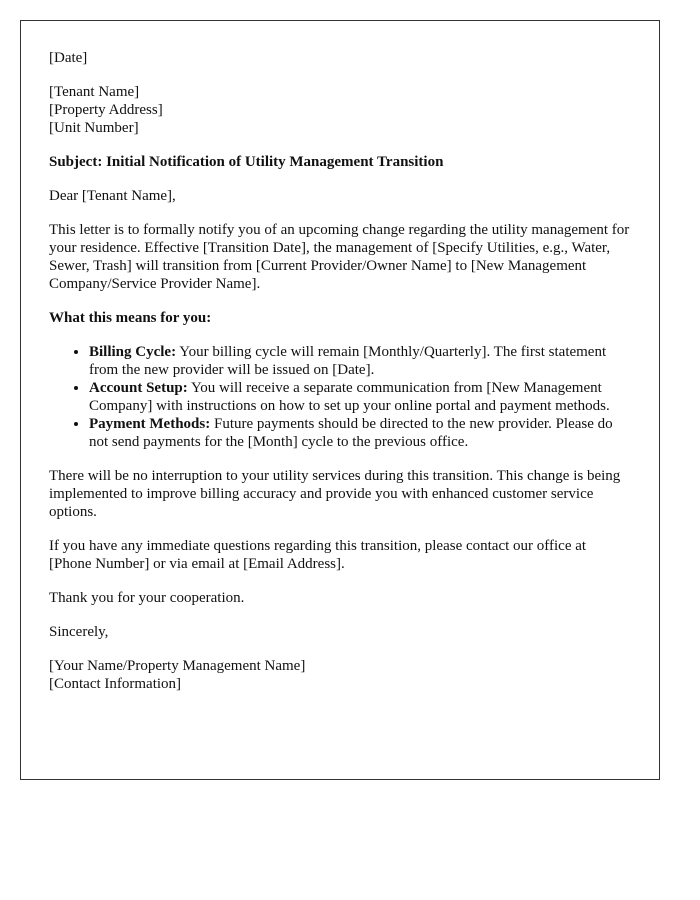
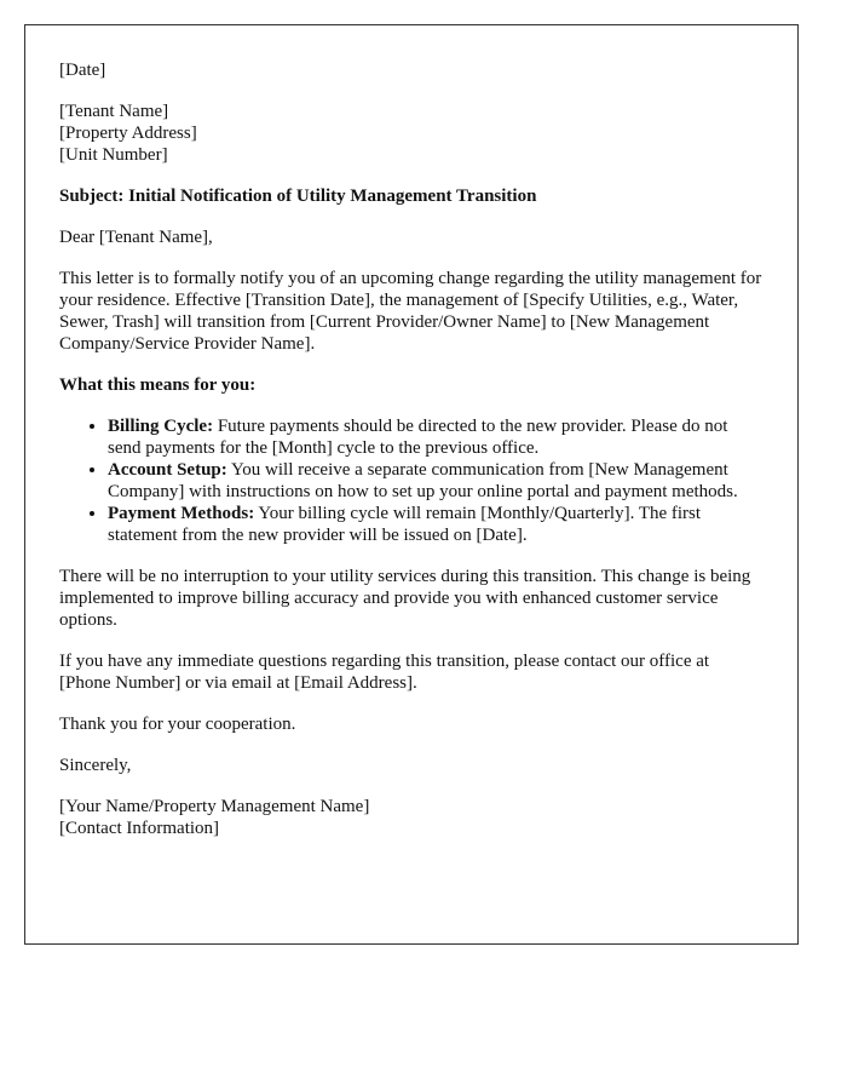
  [Date]
  [Tenant Name]
  [Property Address]
  [Unit Number]
  Subject: Initial Notification of Utility Management Transition
  Dear [Tenant Name],
  This letter is to formally notify you of an upcoming change regarding the utility management for your residence. Effective [Transition Date], the management of [Specify Utilities, e.g., Water, Sewer, Trash] will transition from [Current Provider/Owner Name] to [New Management Company/Service Provider Name].
  What this means for you:
- Billing Cycle: Your billing cycle will remain [Monthly/Quarterly]. The first statement from the new provider will be issued on [Date].
+ Billing Cycle: Future payments should be directed to the new provider. Please do not send payments for the [Month] cycle to the previous office.
  Account Setup: You will receive a separate communication from [New Management Company] with instructions on how to set up your online portal and payment methods.
- Payment Methods: Future payments should be directed to the new provider. Please do not send payments for the [Month] cycle to the previous office.
+ Payment Methods: Your billing cycle will remain [Monthly/Quarterly]. The first statement from the new provider will be issued on [Date].
  There will be no interruption to your utility services during this transition. This change is being implemented to improve billing accuracy and provide you with enhanced customer service options.
  If you have any immediate questions regarding this transition, please contact our office at [Phone Number] or via email at [Email Address].
  Thank you for your cooperation.
  Sincerely,
  [Your Name/Property Management Name]
  [Contact Information]
